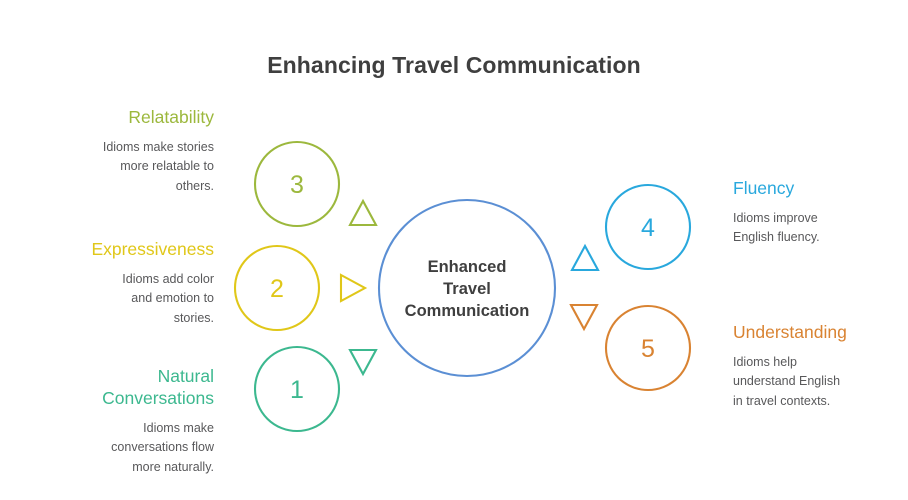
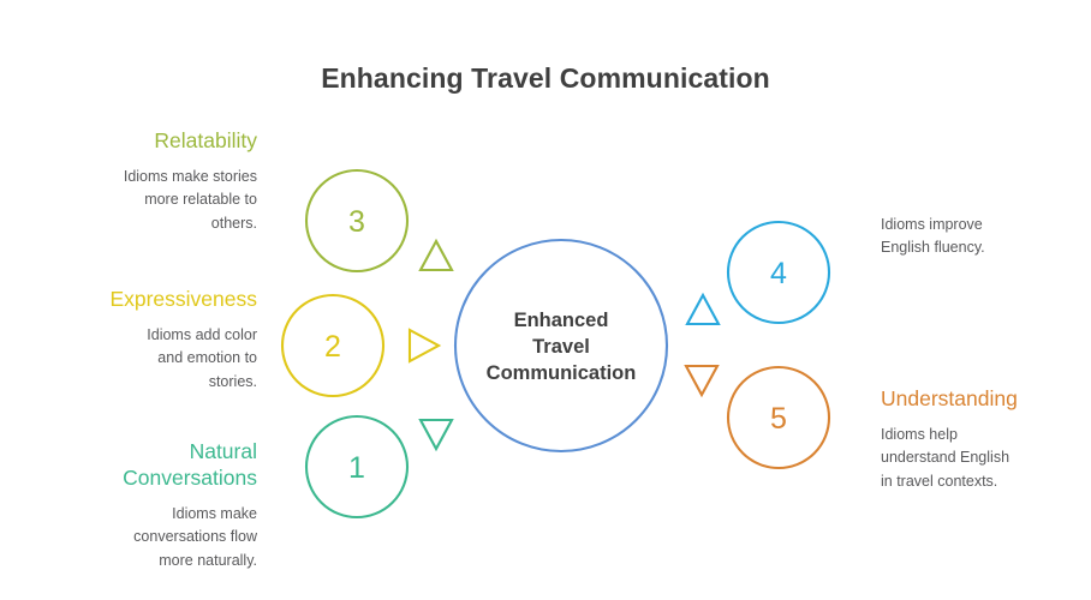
  Enhancing Travel Communication
  1
  2
  3
  4
  5
  Enhanced Travel Communication
  Relatability
  Idioms make stories
  more relatable to
  others.
  Expressiveness
  Idioms add color
  and emotion to
  stories.
  Natural
  Conversations
  Idioms make
  conversations flow
  more naturally.
- Fluency
  Idioms improve
  English fluency.
  Understanding
  Idioms help
  understand English
  in travel contexts.
